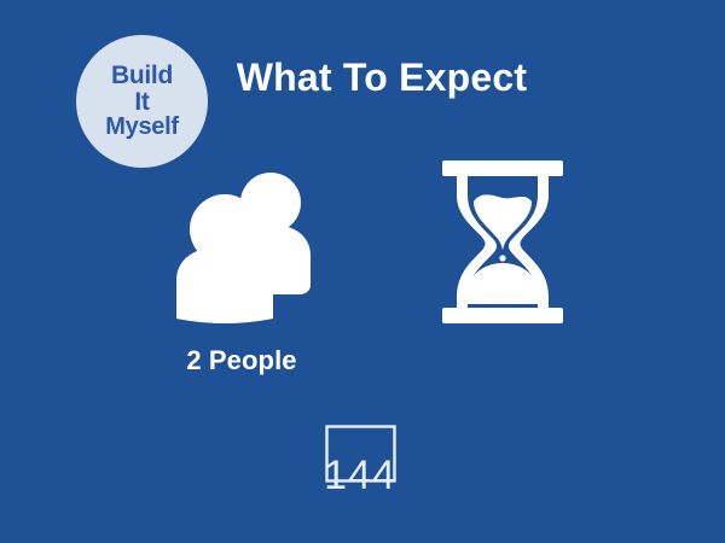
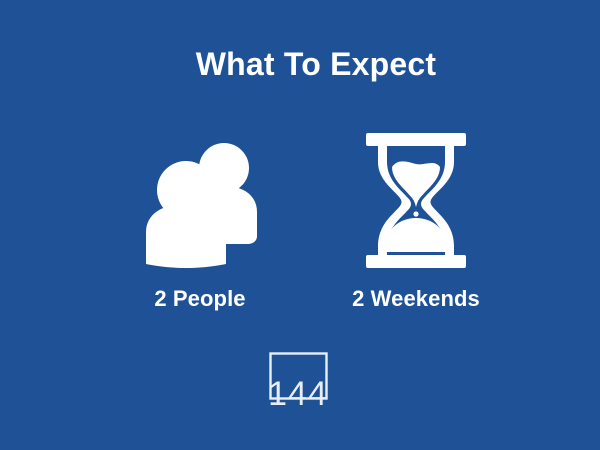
- Build
- It
- Myself
  What To Expect
  2 People
+ 2 Weekends
  144
